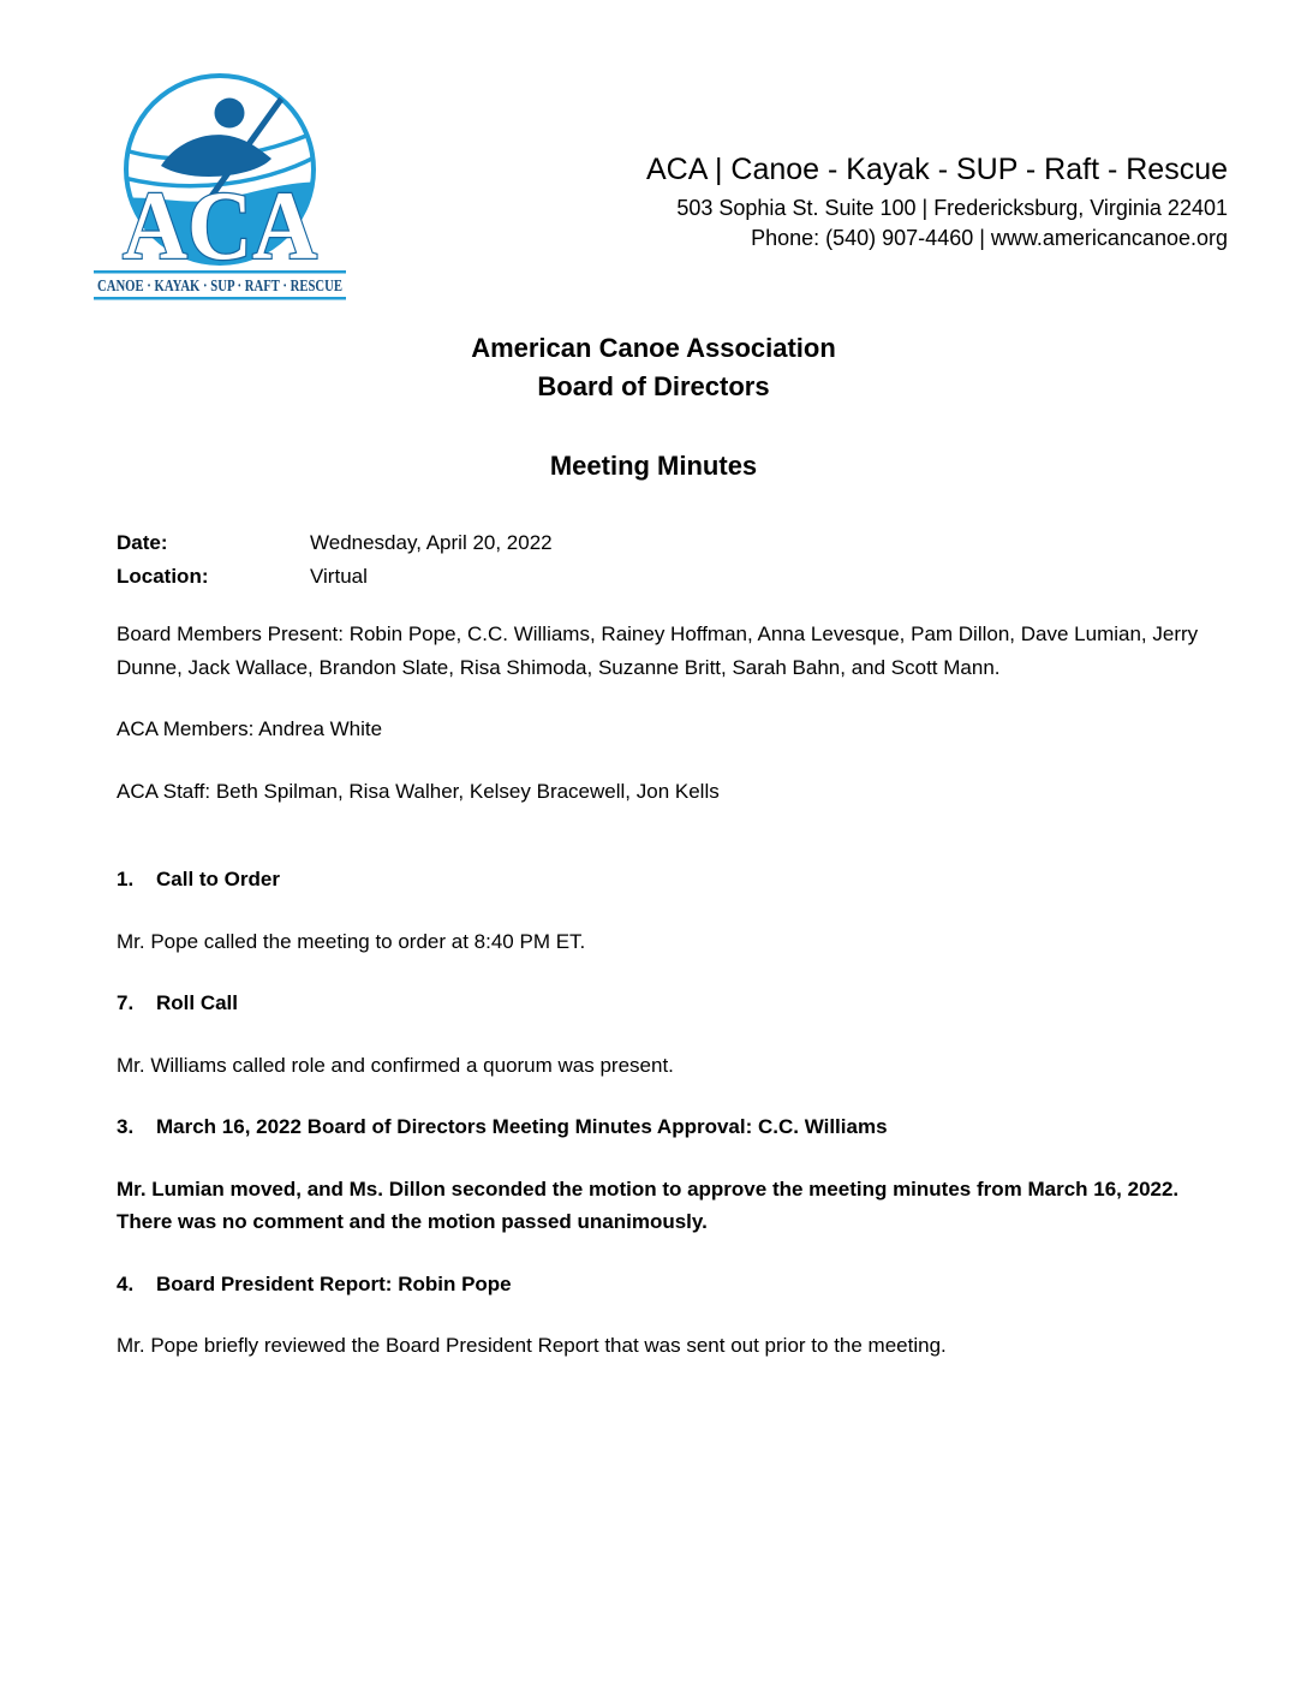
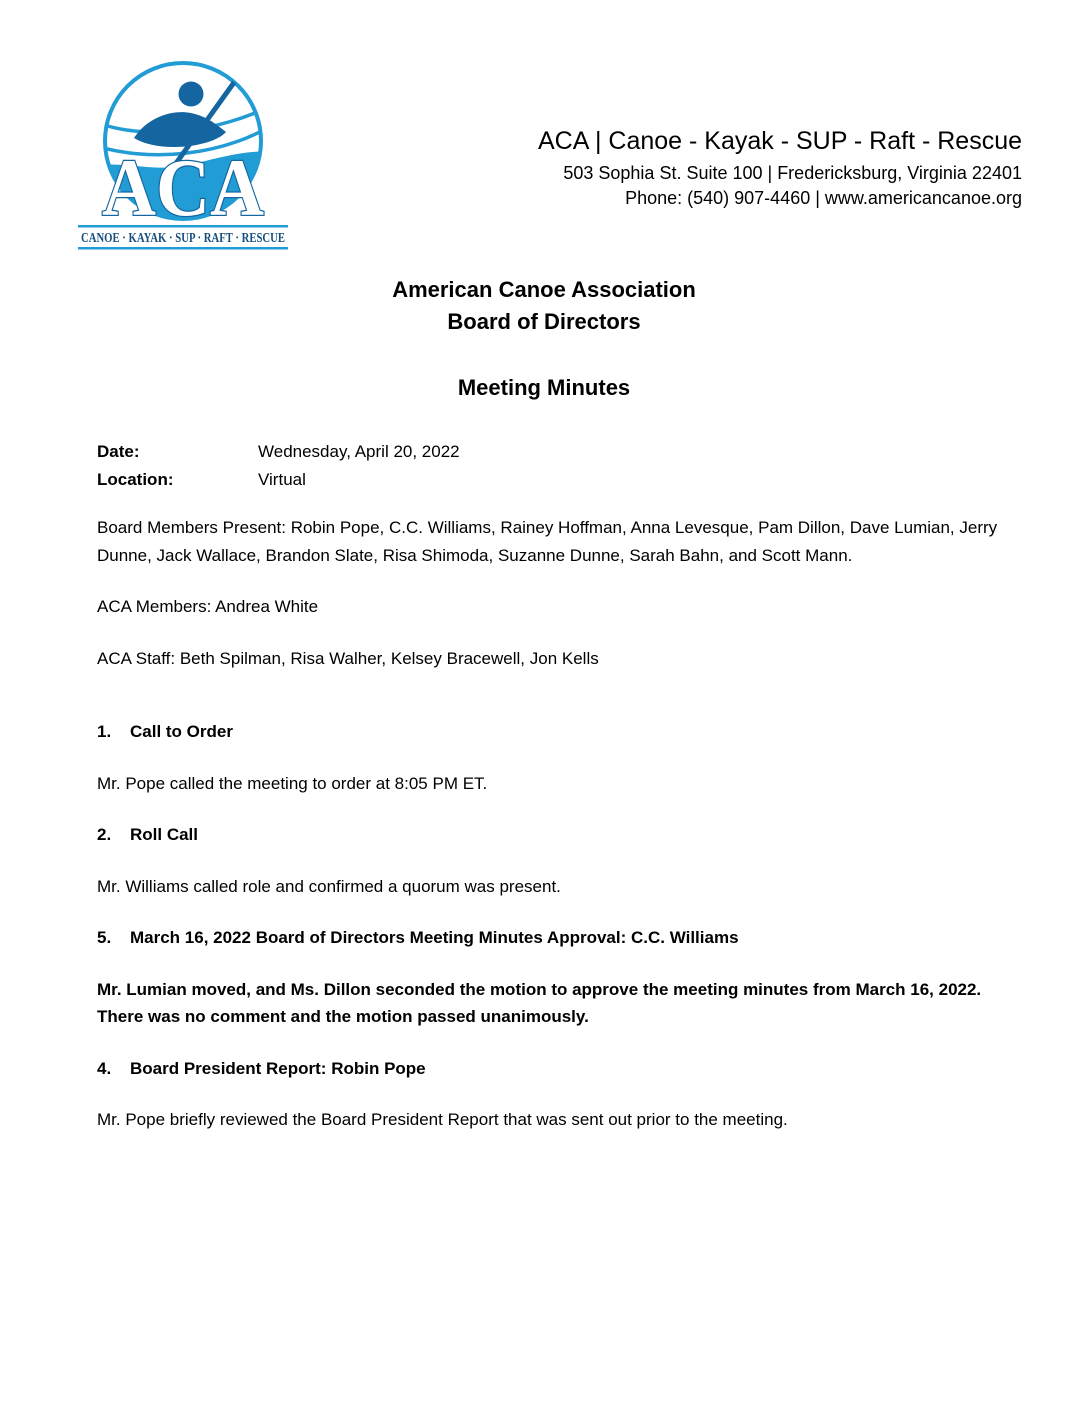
  ACA
  CANOE · KAYAK · SUP · RAFT · RESCUE
  ACA | Canoe - Kayak - SUP - Raft - Rescue
  503 Sophia St. Suite 100 | Fredericksburg, Virginia 22401
  Phone: (540) 907-4460 | www.americancanoe.org
  American Canoe Association
  Board of Directors
  Meeting Minutes
  Date:
  Wednesday, April 20, 2022
  Location:
  Virtual
- Board Members Present: Robin Pope, C.C. Williams, Rainey Hoffman, Anna Levesque, Pam Dillon, Dave Lumian, Jerry Dunne, Jack Wallace, Brandon Slate, Risa Shimoda, Suzanne Britt, Sarah Bahn, and Scott Mann.
+ Board Members Present: Robin Pope, C.C. Williams, Rainey Hoffman, Anna Levesque, Pam Dillon, Dave Lumian, Jerry Dunne, Jack Wallace, Brandon Slate, Risa Shimoda, Suzanne Dunne, Sarah Bahn, and Scott Mann.
  ACA Members: Andrea White
  ACA Staff: Beth Spilman, Risa Walher, Kelsey Bracewell, Jon Kells
  1.
  Call to Order
- Mr. Pope called the meeting to order at 8:40 PM ET.
+ Mr. Pope called the meeting to order at 8:05 PM ET.
- 7.
+ 2.
  Roll Call
  Mr. Williams called role and confirmed a quorum was present.
- 3.
+ 5.
  March 16, 2022 Board of Directors Meeting Minutes Approval: C.C. Williams
  Mr. Lumian moved, and Ms. Dillon seconded the motion to approve the meeting minutes from March 16, 2022. There was no comment and the motion passed unanimously.
  4.
  Board President Report: Robin Pope
  Mr. Pope briefly reviewed the Board President Report that was sent out prior to the meeting.
